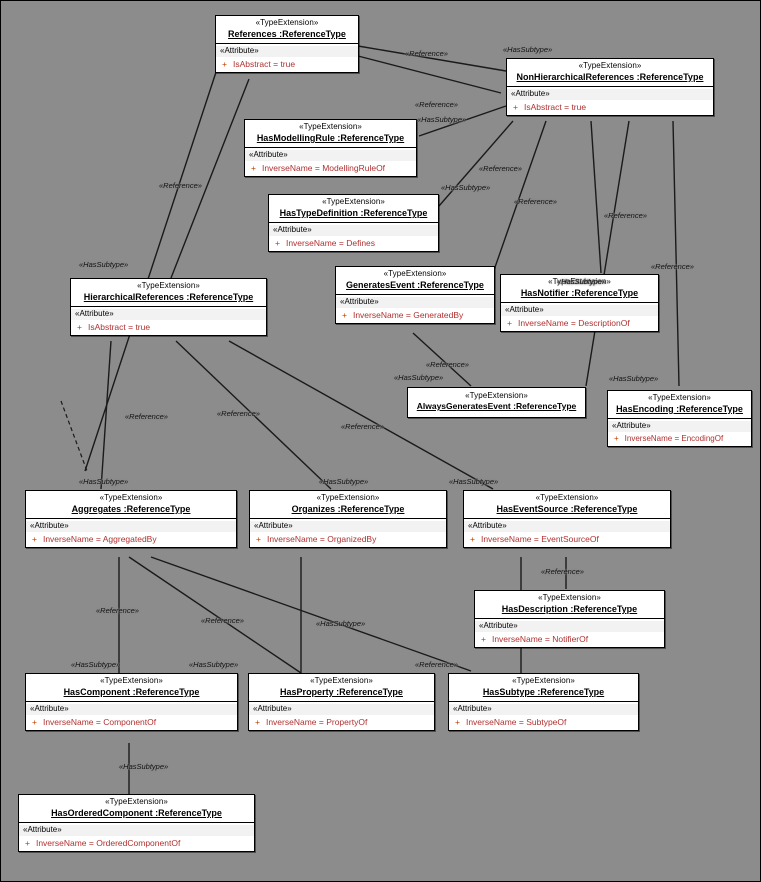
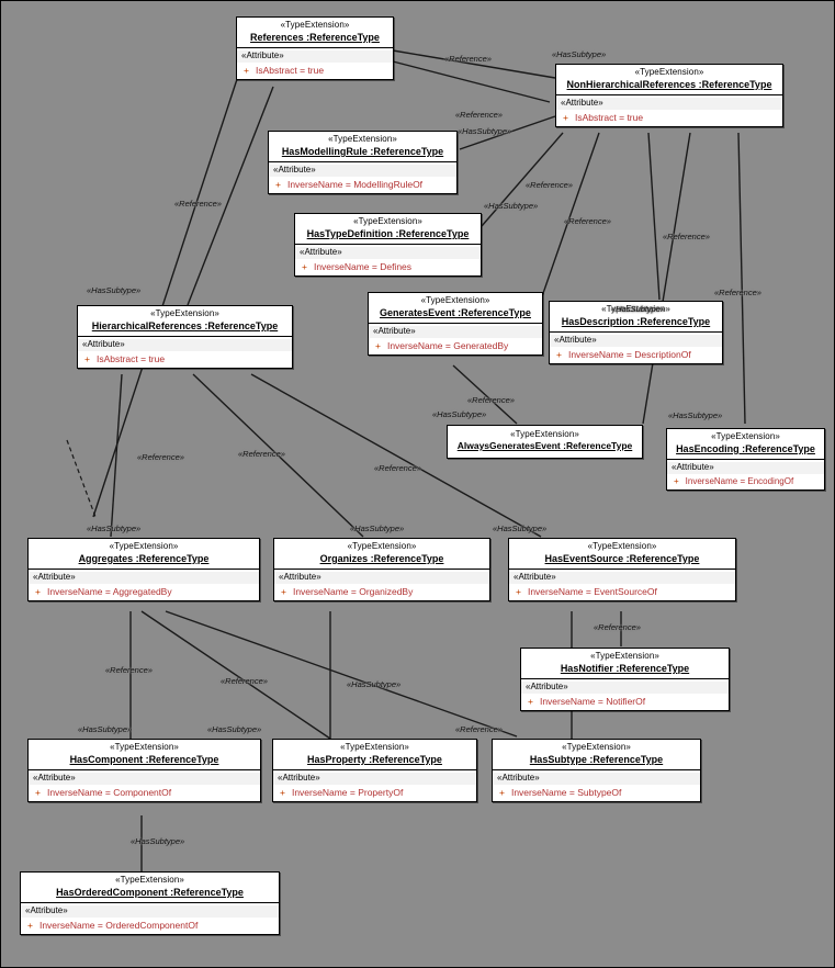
  «TypeExtension»
  References :ReferenceType
  «Attribute»
  + IsAbstract = true
  «TypeExtension»
  NonHierarchicalReferences :ReferenceType
  «Attribute»
  + IsAbstract = true
  «TypeExtension»
  HasModellingRule :ReferenceType
  «Attribute»
  + InverseName = ModellingRuleOf
  «TypeExtension»
  HasTypeDefinition :ReferenceType
  «Attribute»
  + InverseName = Defines
  «TypeExtension»
  HierarchicalReferences :ReferenceType
  «Attribute»
  + IsAbstract = true
  «TypeExtension»
  GeneratesEvent :ReferenceType
  «Attribute»
  + InverseName = GeneratedBy
  «TypeExtension»
- HasNotifier :ReferenceType
+ HasDescription :ReferenceType
  «Attribute»
  + InverseName = DescriptionOf
  «TypeExtension»
  AlwaysGeneratesEvent :ReferenceType
  «TypeExtension»
  HasEncoding :ReferenceType
  «Attribute»
  + InverseName = EncodingOf
  «TypeExtension»
  Aggregates :ReferenceType
  «Attribute»
  + InverseName = AggregatedBy
  «TypeExtension»
  Organizes :ReferenceType
  «Attribute»
  + InverseName = OrganizedBy
  «TypeExtension»
  HasEventSource :ReferenceType
  «Attribute»
  + InverseName = EventSourceOf
  «TypeExtension»
- HasDescription :ReferenceType
+ HasNotifier :ReferenceType
  «Attribute»
  + InverseName = NotifierOf
  «TypeExtension»
  HasComponent :ReferenceType
  «Attribute»
  + InverseName = ComponentOf
  «TypeExtension»
  HasProperty :ReferenceType
  «Attribute»
  + InverseName = PropertyOf
  «TypeExtension»
  HasSubtype :ReferenceType
  «Attribute»
  + InverseName = SubtypeOf
  «TypeExtension»
  HasOrderedComponent :ReferenceType
  «Attribute»
  + InverseName = OrderedComponentOf
  «Reference»
  «HasSubtype»
  «Reference»
  «HasSubtype»
  «Reference»
  «Reference»
  «HasSubtype»
  «Reference»
  «Reference»
  «HasSubtype»
  «Reference»
  «HasSubtype»
  «Reference»
  «HasSubtype»
  «HasSubtype»
  «Reference»
  «Reference»
  «Reference»
  «HasSubtype»
  «HasSubtype»
  «HasSubtype»
  «Reference»
  «Reference»
  «Reference»
  «HasSubtype»
  «HasSubtype»
  «HasSubtype»
  «Reference»
  «HasSubtype»
